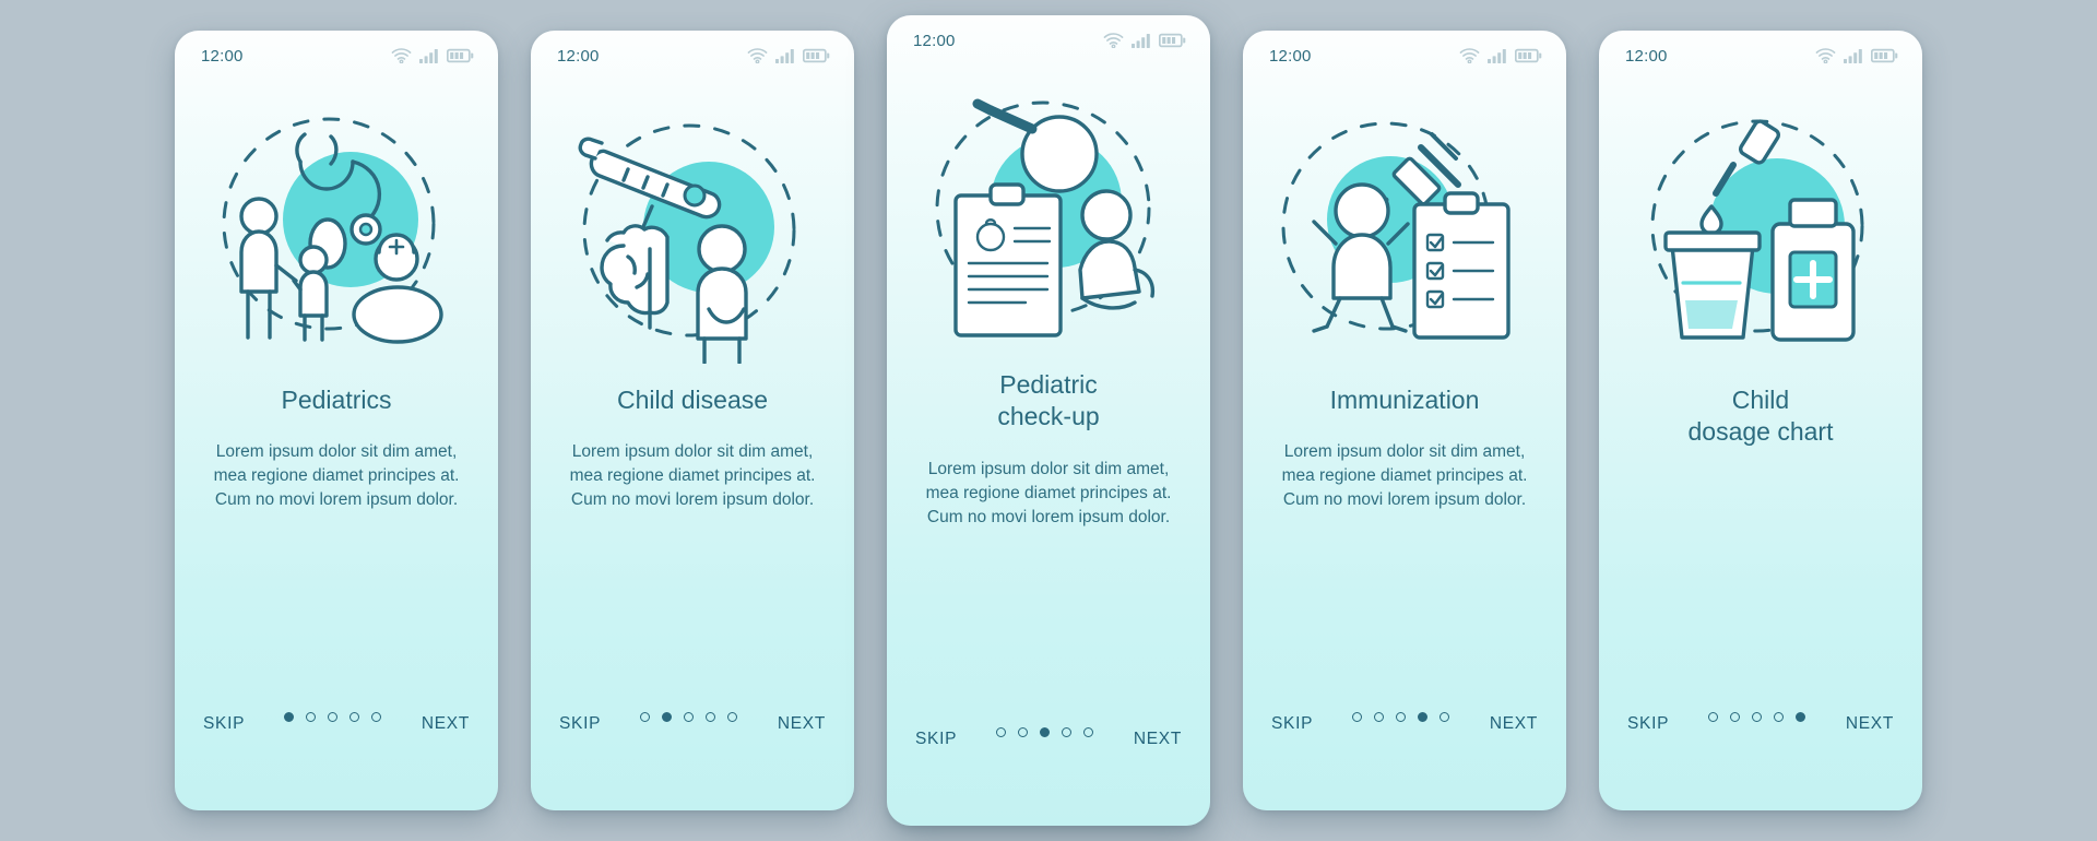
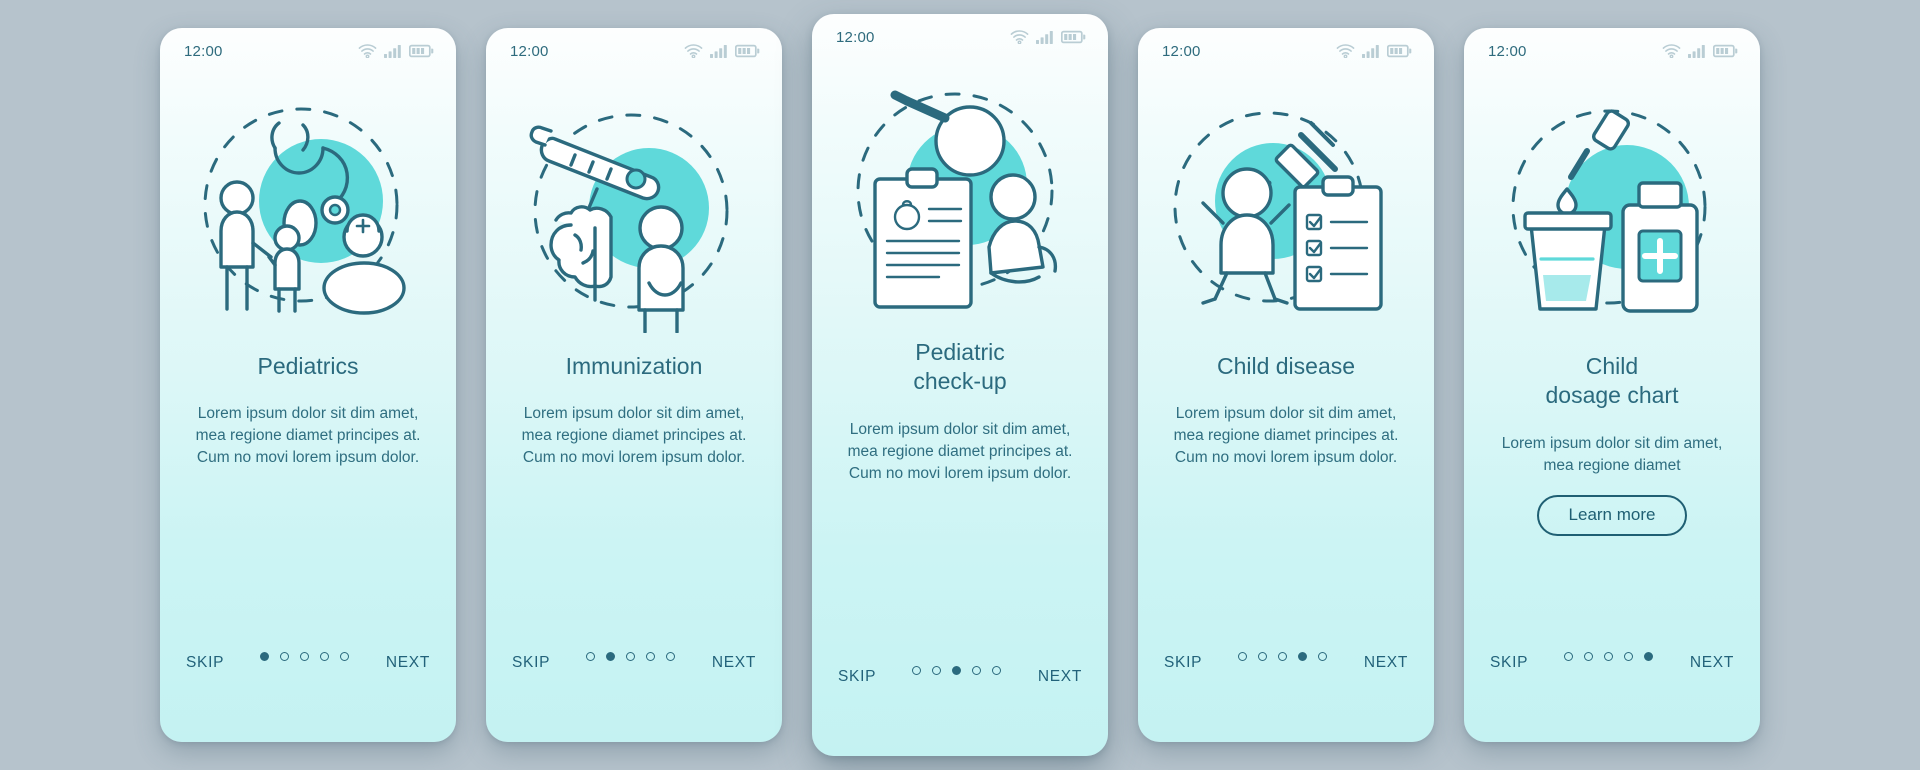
  12:00
  Pediatrics
  Lorem ipsum dolor sit dim amet, mea regione diamet principes at. Cum no movi lorem ipsum dolor.
  SKIP
  NEXT
  12:00
- Child disease
+ Immunization
  Lorem ipsum dolor sit dim amet, mea regione diamet principes at. Cum no movi lorem ipsum dolor.
  SKIP
  NEXT
  12:00
  Pediatric
  check-up
  Lorem ipsum dolor sit dim amet, mea regione diamet principes at. Cum no movi lorem ipsum dolor.
  SKIP
  NEXT
  12:00
- Immunization
+ Child disease
  Lorem ipsum dolor sit dim amet, mea regione diamet principes at. Cum no movi lorem ipsum dolor.
  SKIP
  NEXT
  12:00
  Child
  dosage chart
+ Lorem ipsum dolor sit dim amet, mea regione diamet
+ Learn more
  SKIP
  NEXT
